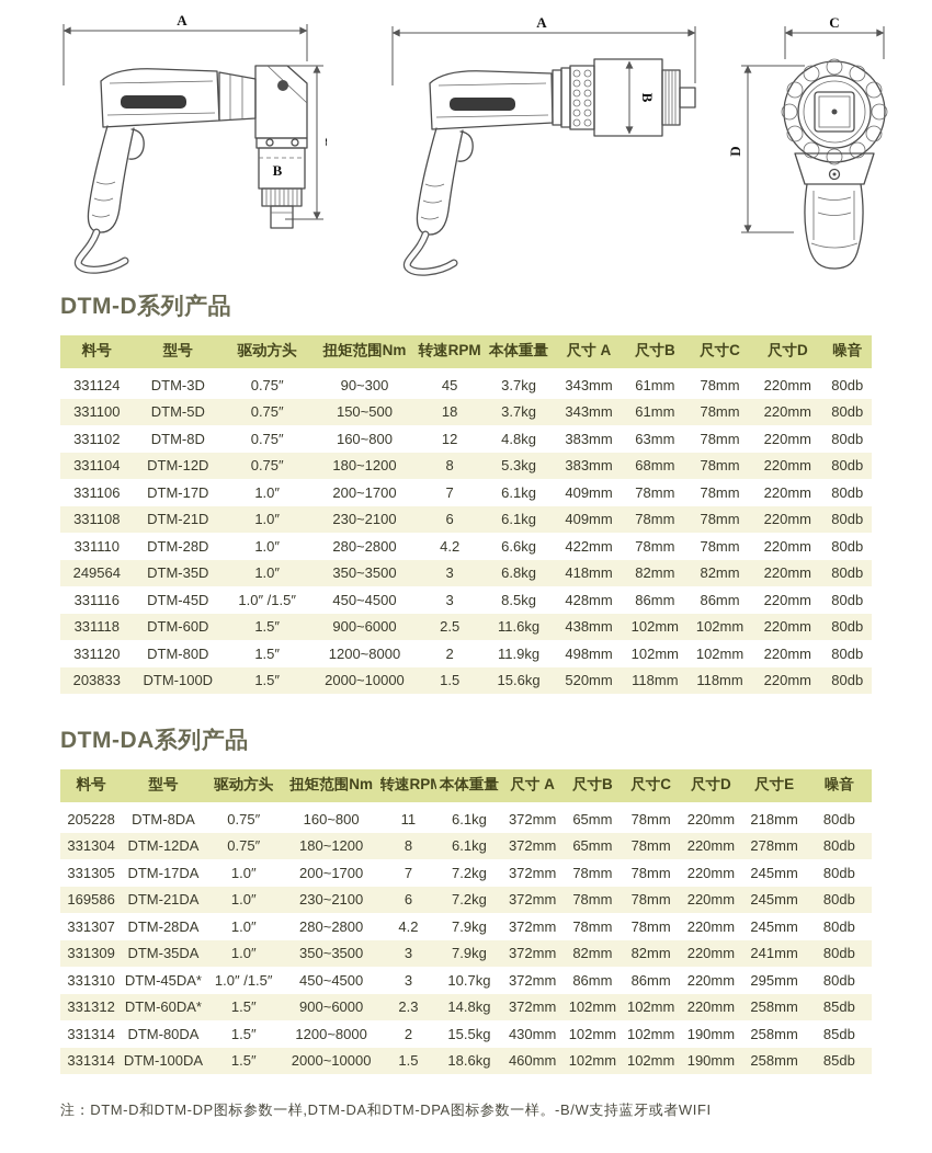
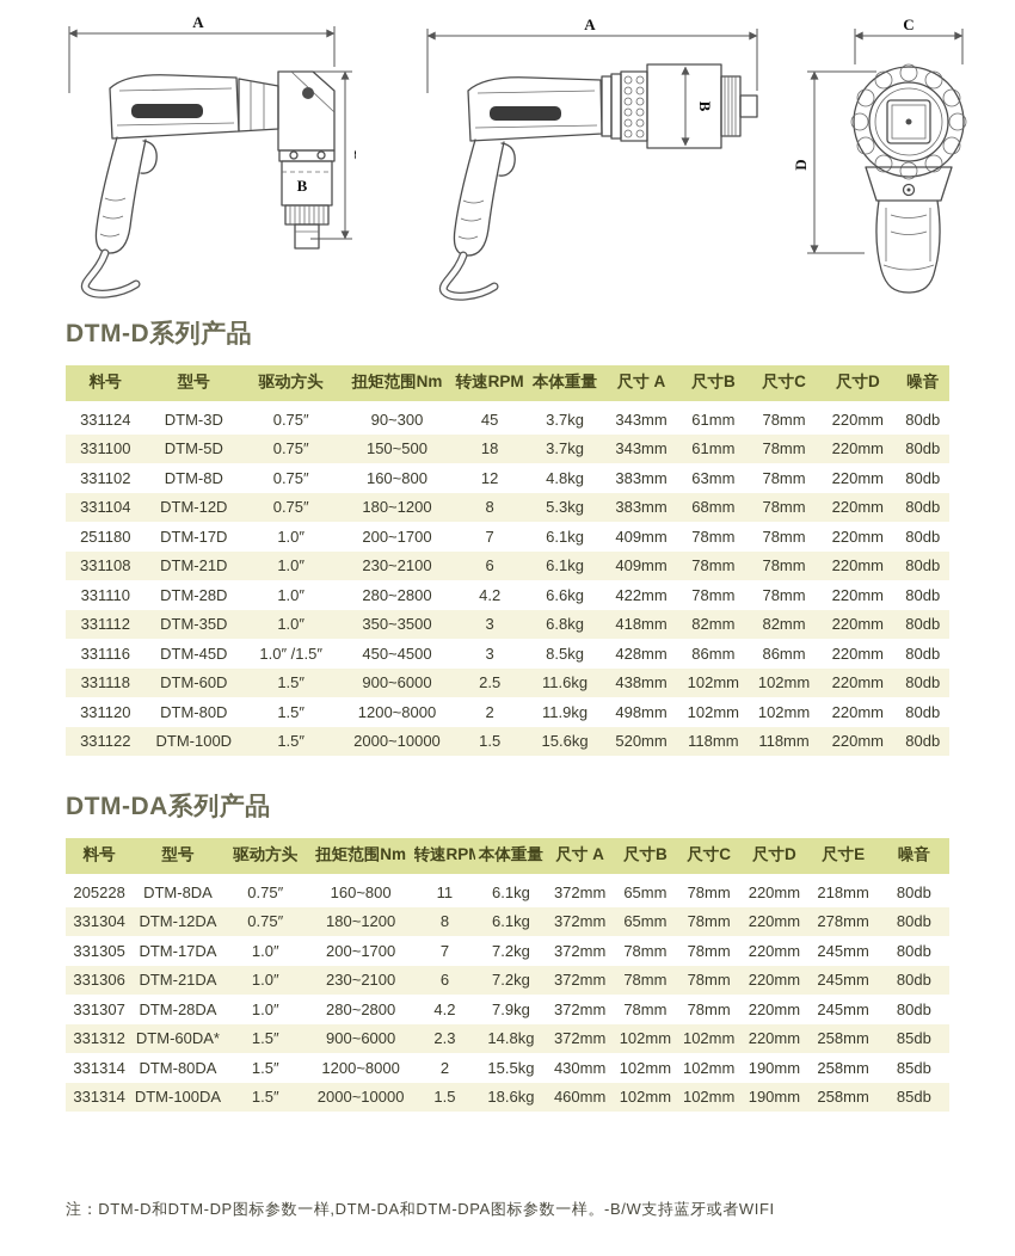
  A
  B
  A
  C
  DTM-D系列产品
  料号	型号	驱动方头	扭矩范围Nm	转速RPM	本体重量	尺寸 A	尺寸B	尺寸C	尺寸D	噪音
  331124	DTM-3D	0.75″	90~300	45	3.7kg	343mm	61mm	78mm	220mm	80db
  331100	DTM-5D	0.75″	150~500	18	3.7kg	343mm	61mm	78mm	220mm	80db
  331102	DTM-8D	0.75″	160~800	12	4.8kg	383mm	63mm	78mm	220mm	80db
  331104	DTM-12D	0.75″	180~1200	8	5.3kg	383mm	68mm	78mm	220mm	80db
- 331106	DTM-17D	1.0″	200~1700	7	6.1kg	409mm	78mm	78mm	220mm	80db
+ 251180	DTM-17D	1.0″	200~1700	7	6.1kg	409mm	78mm	78mm	220mm	80db
  331108	DTM-21D	1.0″	230~2100	6	6.1kg	409mm	78mm	78mm	220mm	80db
  331110	DTM-28D	1.0″	280~2800	4.2	6.6kg	422mm	78mm	78mm	220mm	80db
- 249564	DTM-35D	1.0″	350~3500	3	6.8kg	418mm	82mm	82mm	220mm	80db
+ 331112	DTM-35D	1.0″	350~3500	3	6.8kg	418mm	82mm	82mm	220mm	80db
  331116	DTM-45D	1.0″ /1.5″	450~4500	3	8.5kg	428mm	86mm	86mm	220mm	80db
  331118	DTM-60D	1.5″	900~6000	2.5	11.6kg	438mm	102mm	102mm	220mm	80db
  331120	DTM-80D	1.5″	1200~8000	2	11.9kg	498mm	102mm	102mm	220mm	80db
- 203833	DTM-100D	1.5″	2000~10000	1.5	15.6kg	520mm	118mm	118mm	220mm	80db
+ 331122	DTM-100D	1.5″	2000~10000	1.5	15.6kg	520mm	118mm	118mm	220mm	80db
  DTM-DA系列产品
  料号	型号	驱动方头	扭矩范围Nm	转速RPM	本体重量	尺寸 A	尺寸B	尺寸C	尺寸D	尺寸E	噪音
  205228	DTM-8DA	0.75″	160~800	11	6.1kg	372mm	65mm	78mm	220mm	218mm	80db
  331304	DTM-12DA	0.75″	180~1200	8	6.1kg	372mm	65mm	78mm	220mm	278mm	80db
  331305	DTM-17DA	1.0″	200~1700	7	7.2kg	372mm	78mm	78mm	220mm	245mm	80db
- 169586	DTM-21DA	1.0″	230~2100	6	7.2kg	372mm	78mm	78mm	220mm	245mm	80db
+ 331306	DTM-21DA	1.0″	230~2100	6	7.2kg	372mm	78mm	78mm	220mm	245mm	80db
  331307	DTM-28DA	1.0″	280~2800	4.2	7.9kg	372mm	78mm	78mm	220mm	245mm	80db
- 331309	DTM-35DA	1.0″	350~3500	3	7.9kg	372mm	82mm	82mm	220mm	241mm	80db
- 331310	DTM-45DA*	1.0″ /1.5″	450~4500	3	10.7kg	372mm	86mm	86mm	220mm	295mm	80db
  331312	DTM-60DA*	1.5″	900~6000	2.3	14.8kg	372mm	102mm	102mm	220mm	258mm	85db
  331314	DTM-80DA	1.5″	1200~8000	2	15.5kg	430mm	102mm	102mm	190mm	258mm	85db
  331314	DTM-100DA	1.5″	2000~10000	1.5	18.6kg	460mm	102mm	102mm	190mm	258mm	85db
  注：DTM-D和DTM-DP图标参数一样,DTM-DA和DTM-DPA图标参数一样。-B/W支持蓝牙或者WIFI
